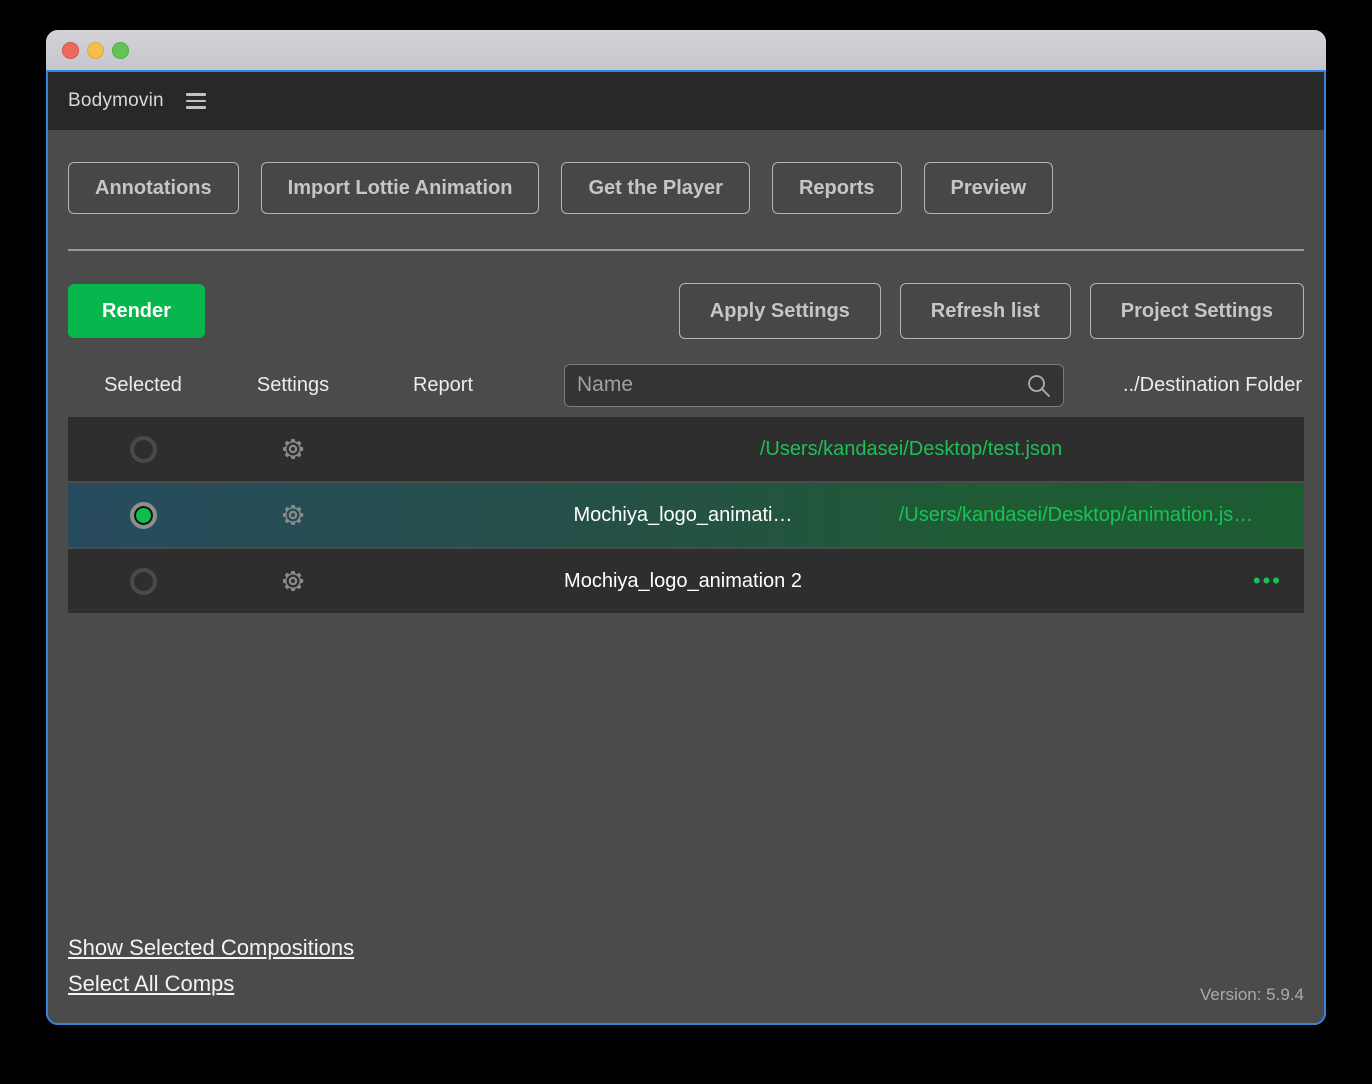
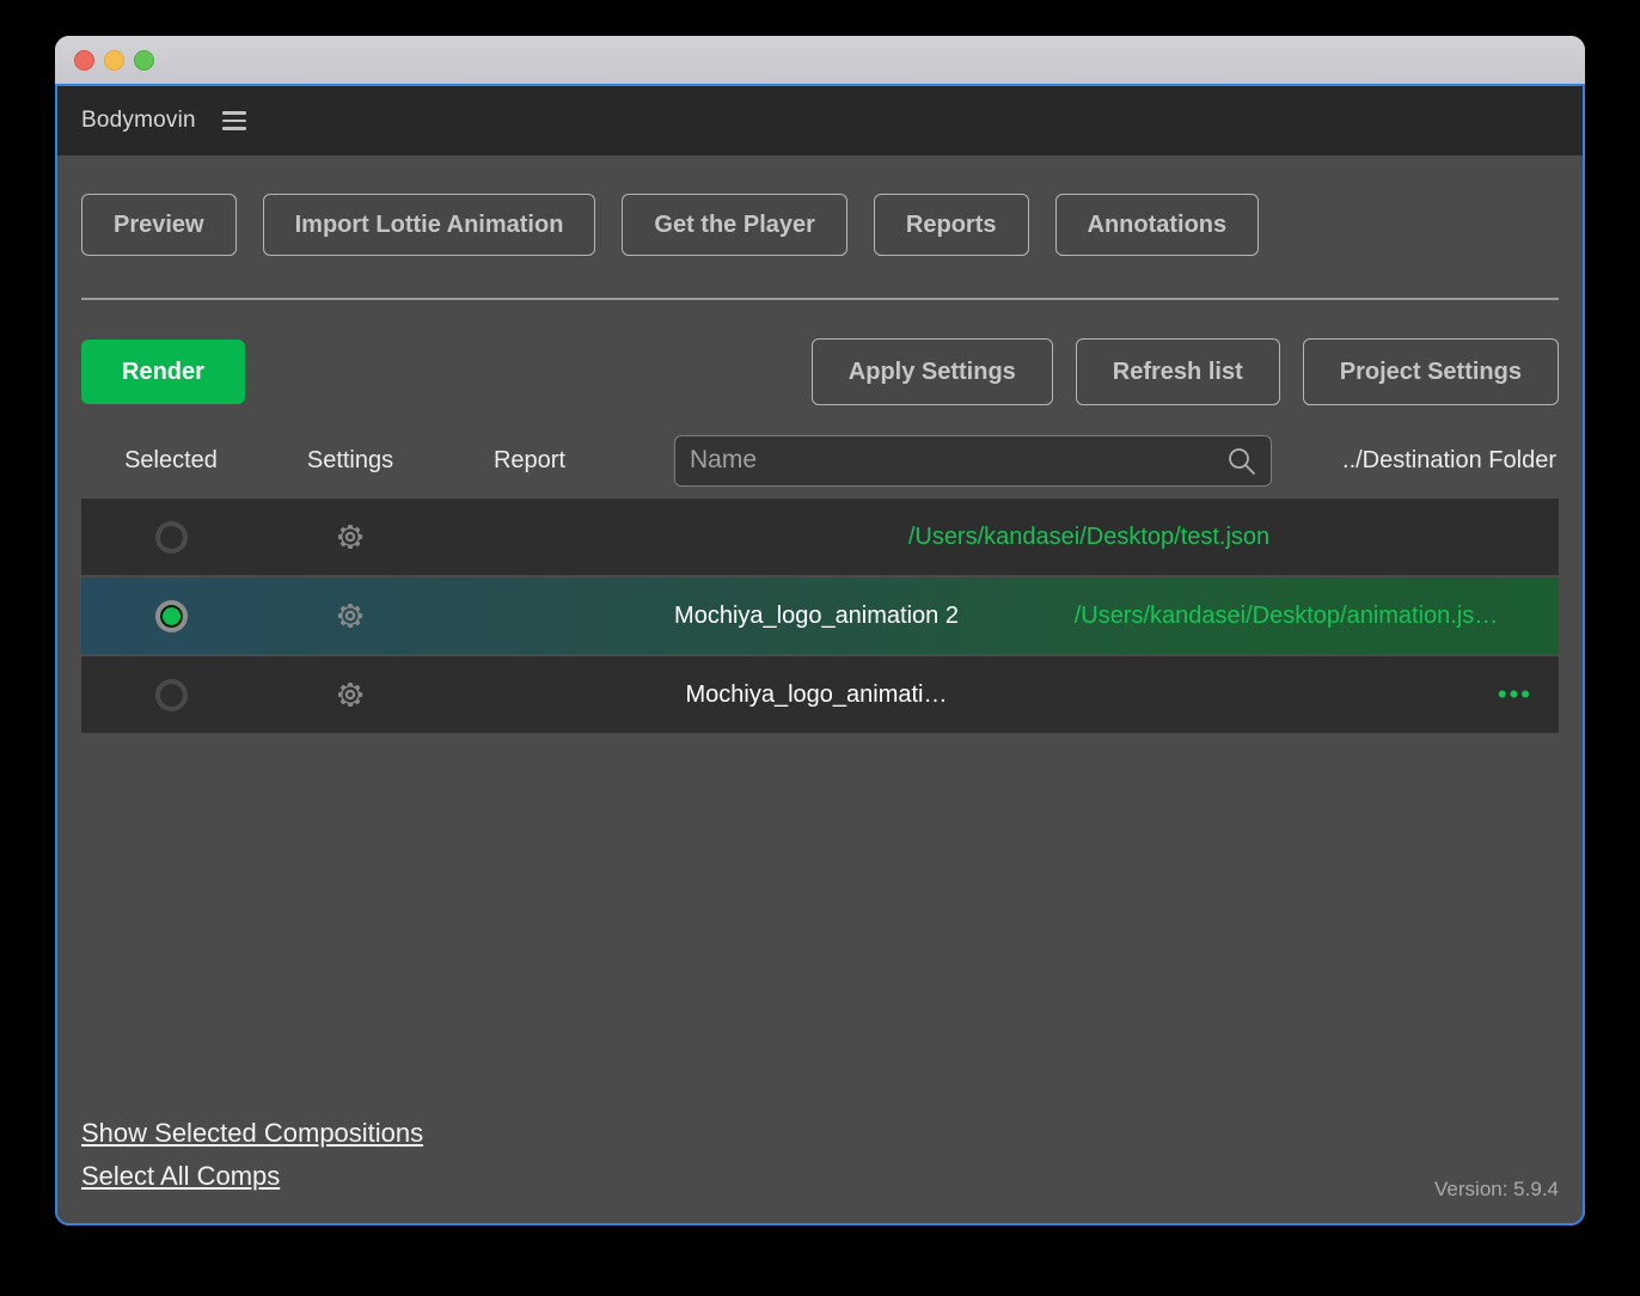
  Bodymovin
- Annotations
+ Preview
  Import Lottie Animation
  Get the Player
  Reports
- Preview
+ Annotations
  Render
  Apply Settings
  Refresh list
  Project Settings
  Selected
  Settings
  Report
  Name
  ../Destination Folder
  /Users/kandasei/Desktop/test.json
- Mochiya_logo_animati…
+ Mochiya_logo_animation 2
  /Users/kandasei/Desktop/animation.js…
- Mochiya_logo_animation 2
+ Mochiya_logo_animati…
  •••
  Show Selected Compositions
  Select All Comps
  Version: 5.9.4
